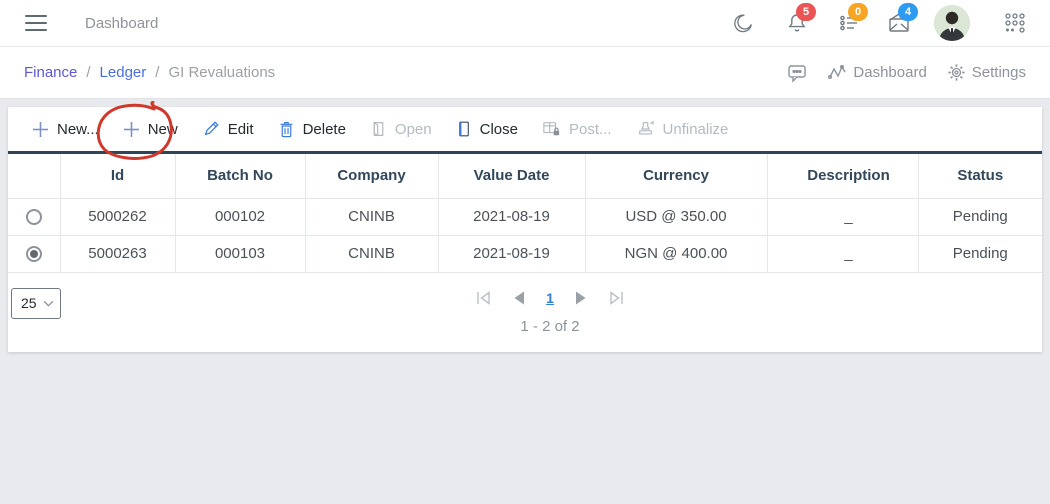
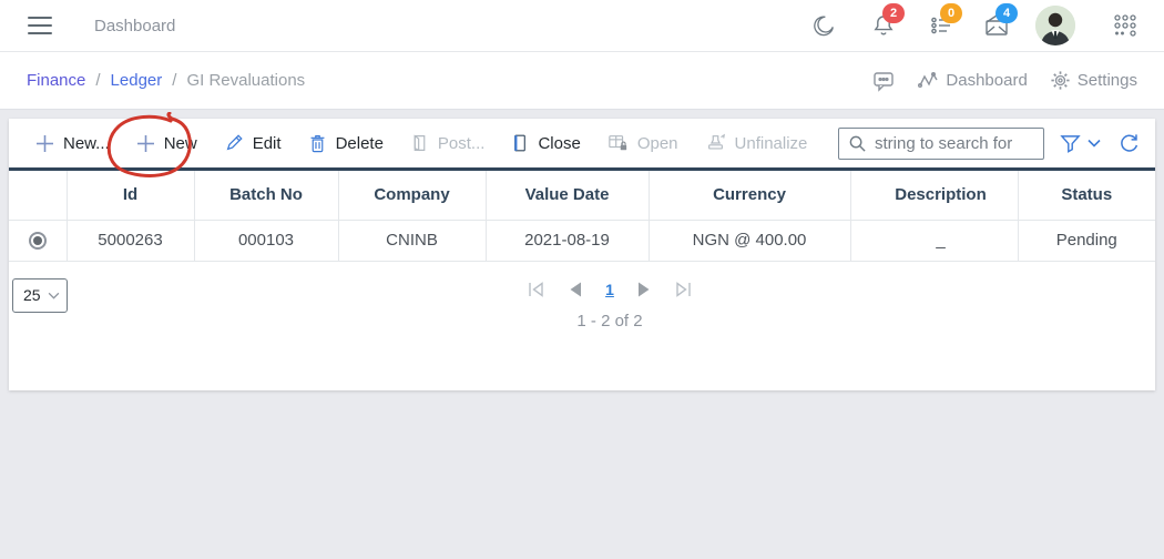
  Dashboard
- 5
+ 2
  0
  4
  Finance
  /
  Ledger
  /
  GI Revaluations
  Dashboard
  Settings
  New...
  Edit
  Delete
- Open
+ Post...
  Close
- Post...
+ Open
  Unfinalize
+ string to search for
  	Id	Batch No	Company	Value Date	Currency	Description	Status
- 	5000262	000102	CNINB	2021-08-19	USD @ 350.00	_	Pending
  	5000263	000103	CNINB	2021-08-19	NGN @ 400.00	_	Pending
  25
  1
  1 - 2 of 2
